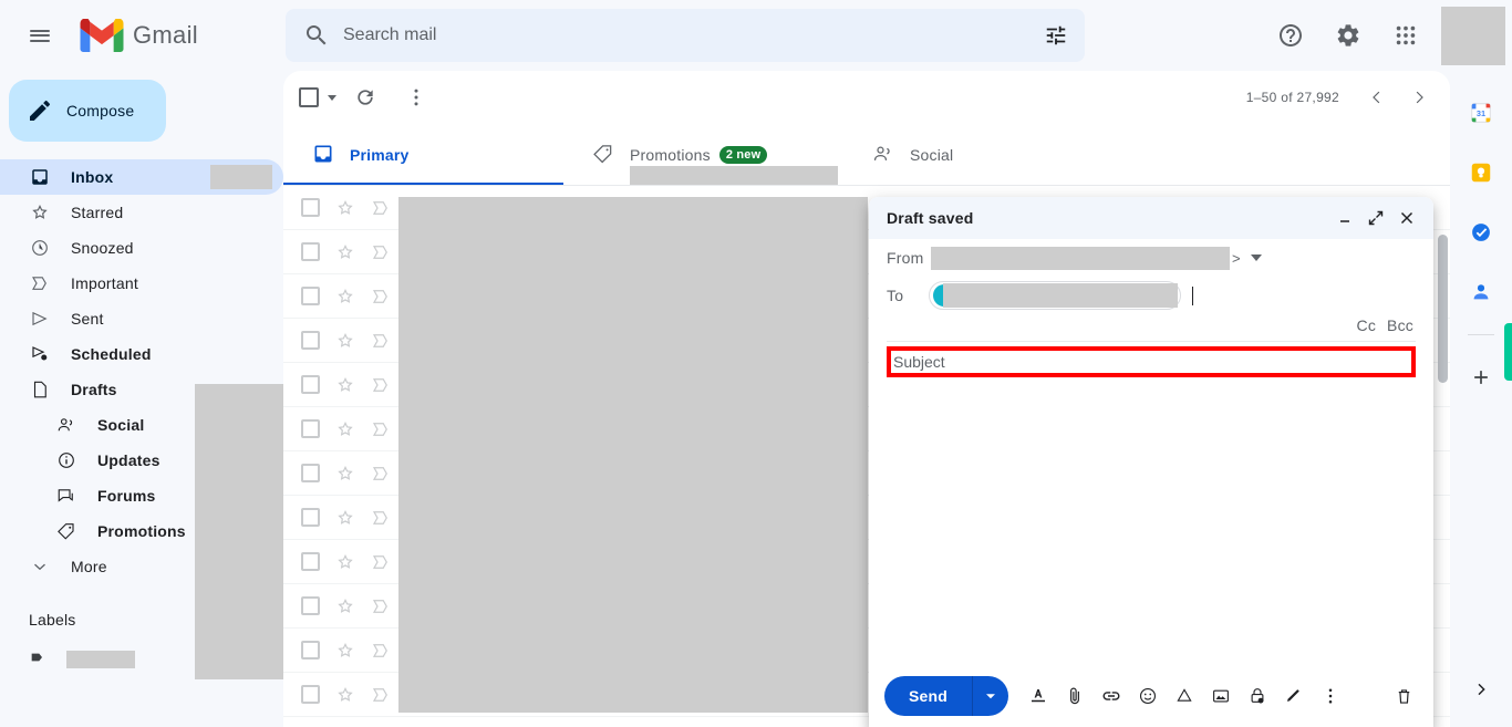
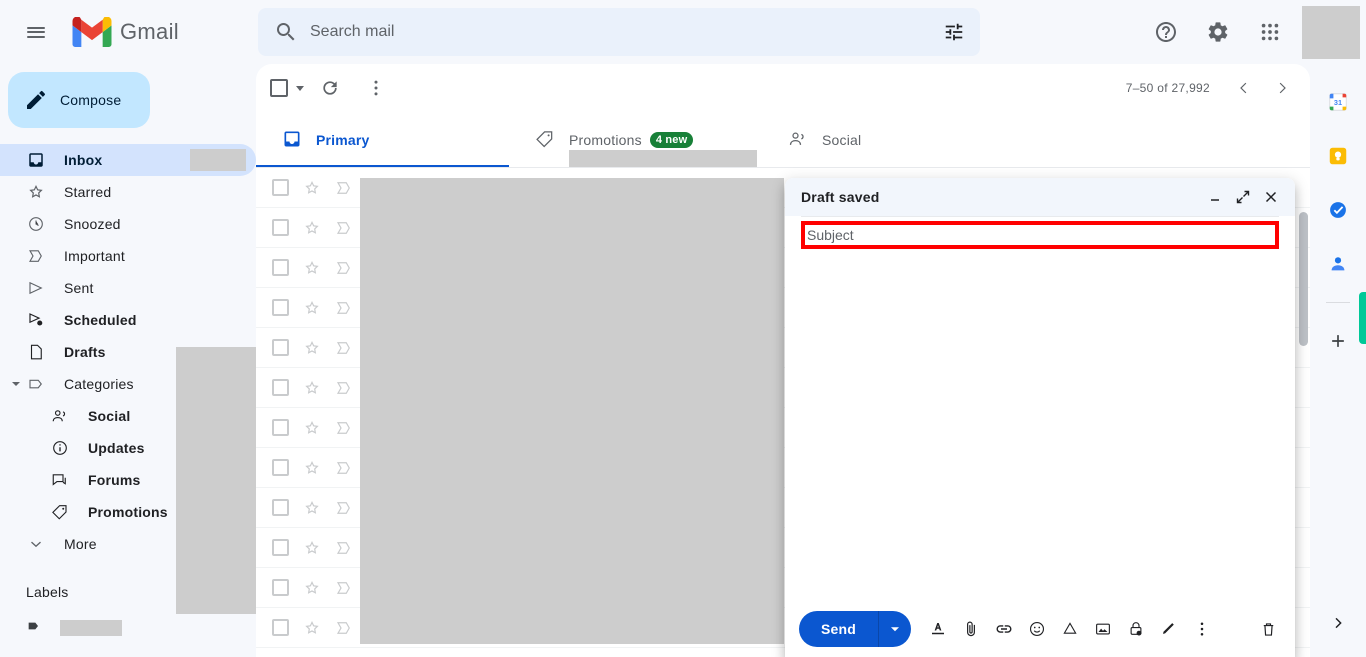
  Gmail
  Search mail
  Compose
  Inbox
  Starred
  Snoozed
  Important
  Sent
  Scheduled
  Drafts
+ Categories
  Social
  Updates
  Forums
  Promotions
  More
  Labels
- 1–50 of 27,992
+ 7–50 of 27,992
  Primary
  Promotions
- 2 new
+ 4 new
  Social
  Draft saved
- From
- >
- To
- Cc
- Bcc
  Subject
  Send
  31
